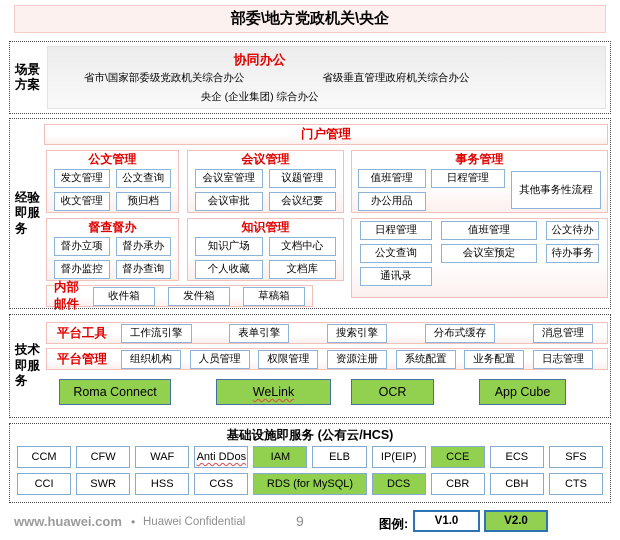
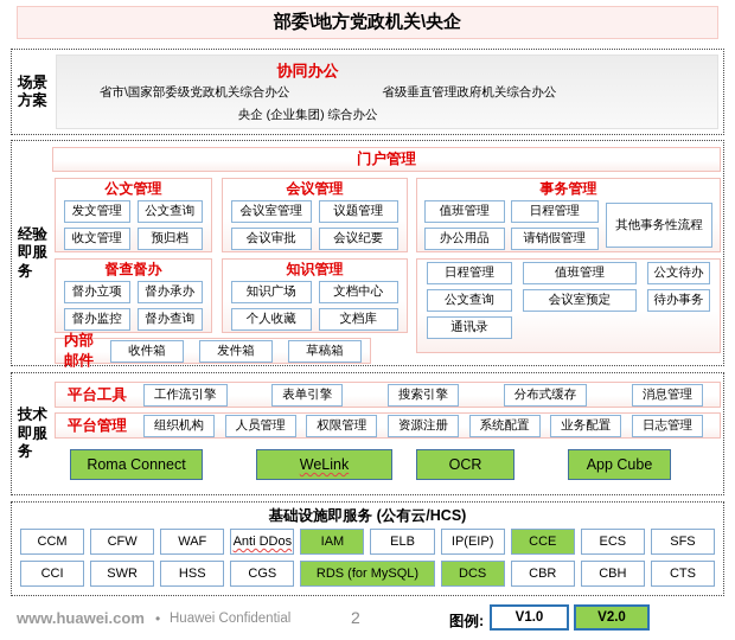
  部委\地方党政机关\央企
  场景方案
  协同办公
  省市\国家部委级党政机关综合办公
  省级垂直管理政府机关综合办公
  央企 (企业集团) 综合办公
  经验即服务
  门户管理
  公文管理
  发文管理
  公文查询
  收文管理
  预归档
  会议管理
  会议室管理
  议题管理
  会议审批
  会议纪要
  事务管理
  值班管理
  日程管理
  办公用品
+ 请销假管理
  其他事务性流程
  督查督办
  督办立项
  督办承办
  督办监控
  督办查询
  知识管理
  知识广场
  文档中心
  个人收藏
  文档库
  日程管理
  值班管理
  公文待办
  公文查询
  会议室预定
  待办事务
  通讯录
  内部邮件
  收件箱
  发件箱
  草稿箱
  技术即服务
  平台工具
  工作流引擎
  表单引擎
  搜索引擎
  分布式缓存
  消息管理
  平台管理
  组织机构
  人员管理
  权限管理
  资源注册
  系统配置
  业务配置
  日志管理
  Roma Connect
  WeLink
  OCR
  App Cube
  基础设施即服务 (公有云/HCS)
  CCM
  CFW
  WAF
  Anti DDos
  IAM
  ELB
  IP(EIP)
  CCE
  ECS
  SFS
  CCI
  SWR
  HSS
  CGS
  RDS (for MySQL)
  DCS
  CBR
  CBH
  CTS
  www.huawei.com
  •
  Huawei Confidential
- 9
+ 2
  图例:
  V1.0
  V2.0
